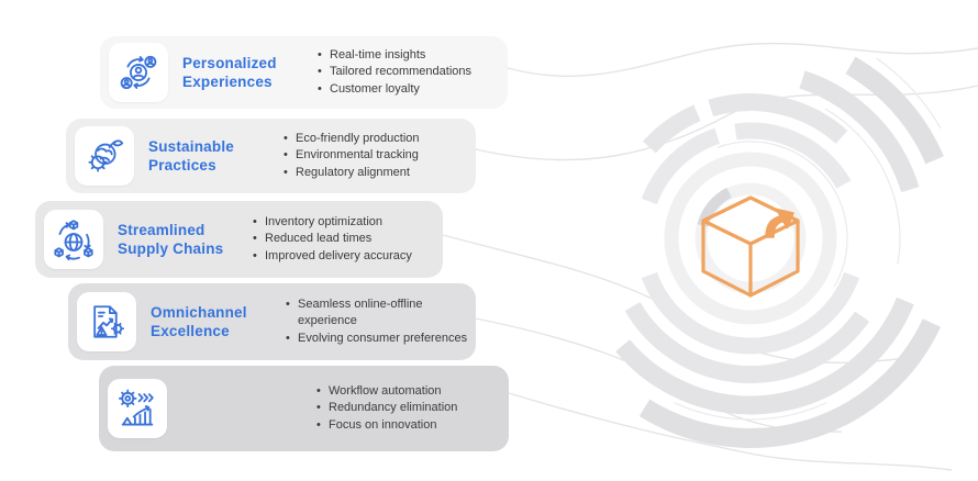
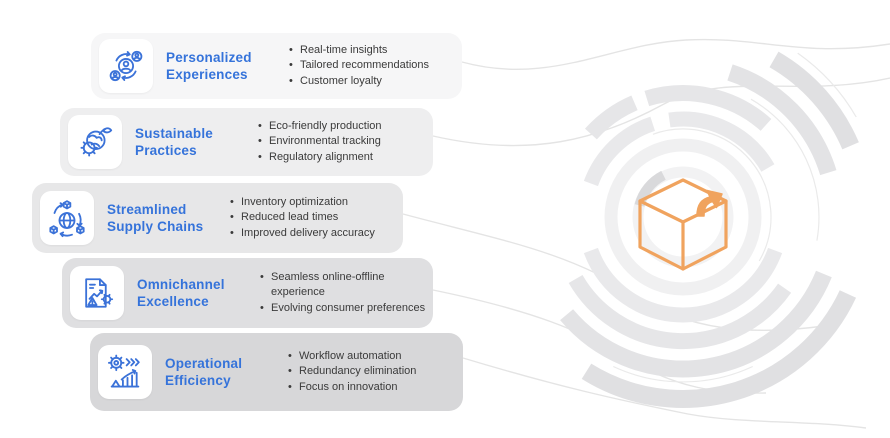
  Personalized Experiences
  •
  Real-time insights
  •
  Tailored recommendations
  •
  Customer loyalty
  Sustainable Practices
  •
  Eco-friendly production
  •
  Environmental tracking
  •
  Regulatory alignment
  Streamlined Supply Chains
  •
  Inventory optimization
  •
  Reduced lead times
  •
  Improved delivery accuracy
  Omnichannel Excellence
  •
  Seamless online-offline experience
  •
  Evolving consumer preferences
+ Operational Efficiency
  •
  Workflow automation
  •
  Redundancy elimination
  •
  Focus on innovation
